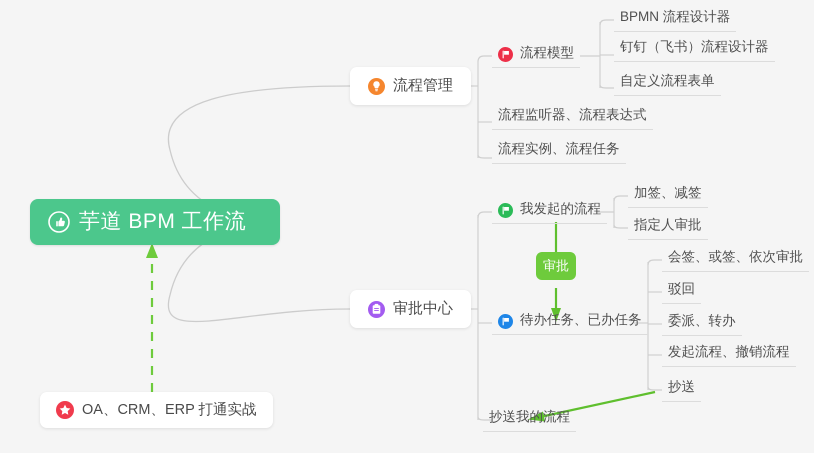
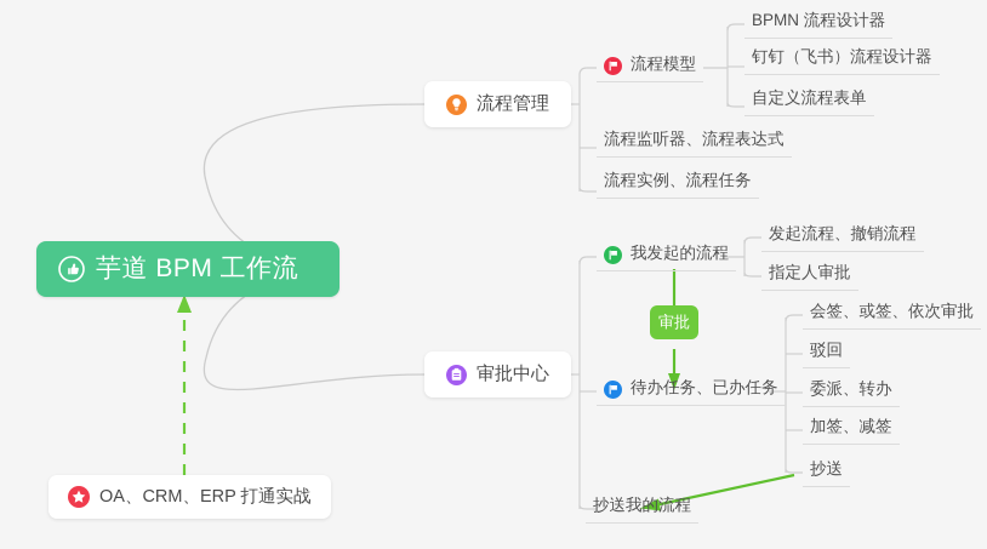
  芋道 BPM 工作流
  流程管理
  流程模型
  BPMN 流程设计器
  钉钉（飞书）流程设计器
  自定义流程表单
  流程监听器、流程表达式
  流程实例、流程任务
  审批中心
  我发起的流程
- 加签、减签
+ 发起流程、撤销流程
  指定人审批
  审批
  待办任务、已办任务
  会签、或签、依次审批
  驳回
  委派、转办
- 发起流程、撤销流程
+ 加签、减签
  抄送
  抄送我的流程
  OA、CRM、ERP 打通实战
